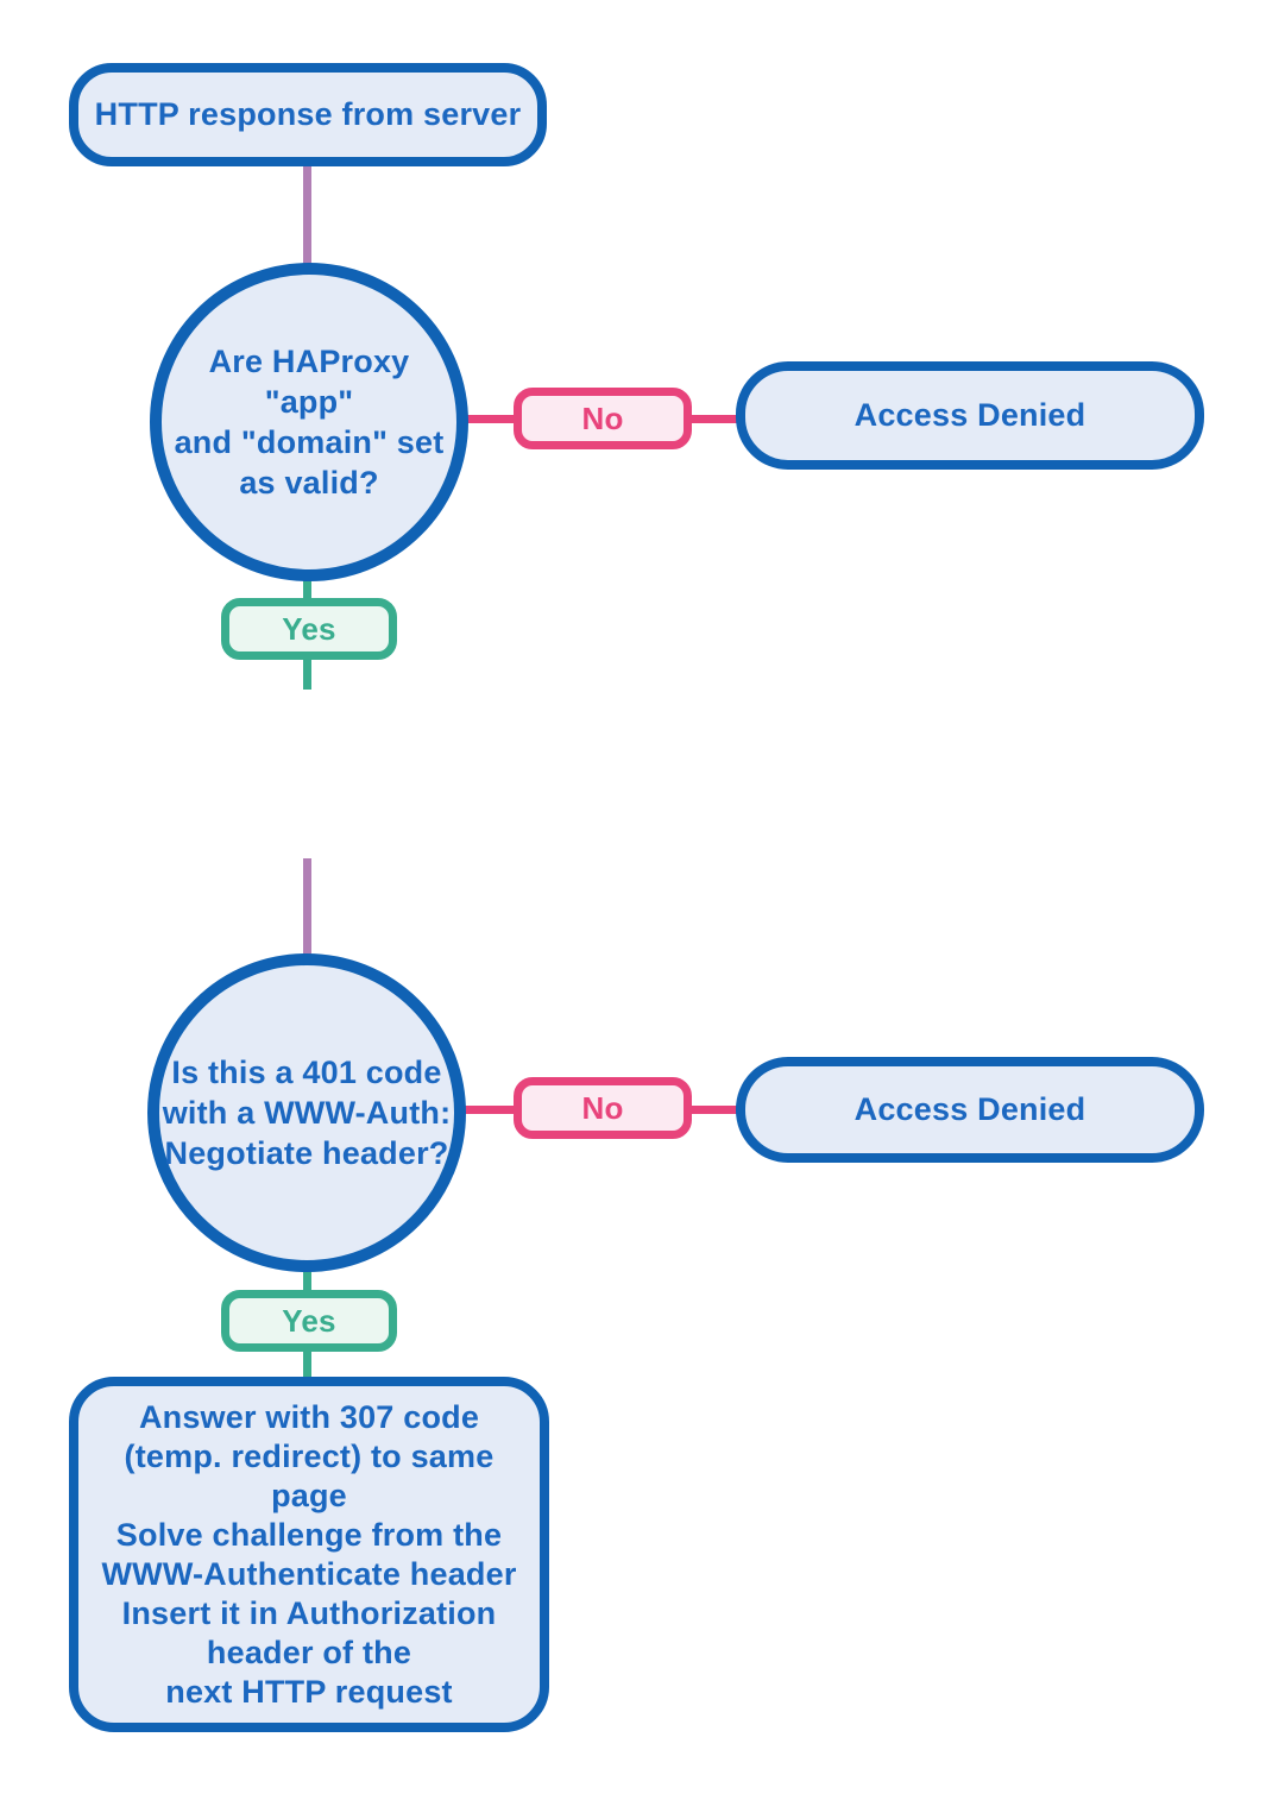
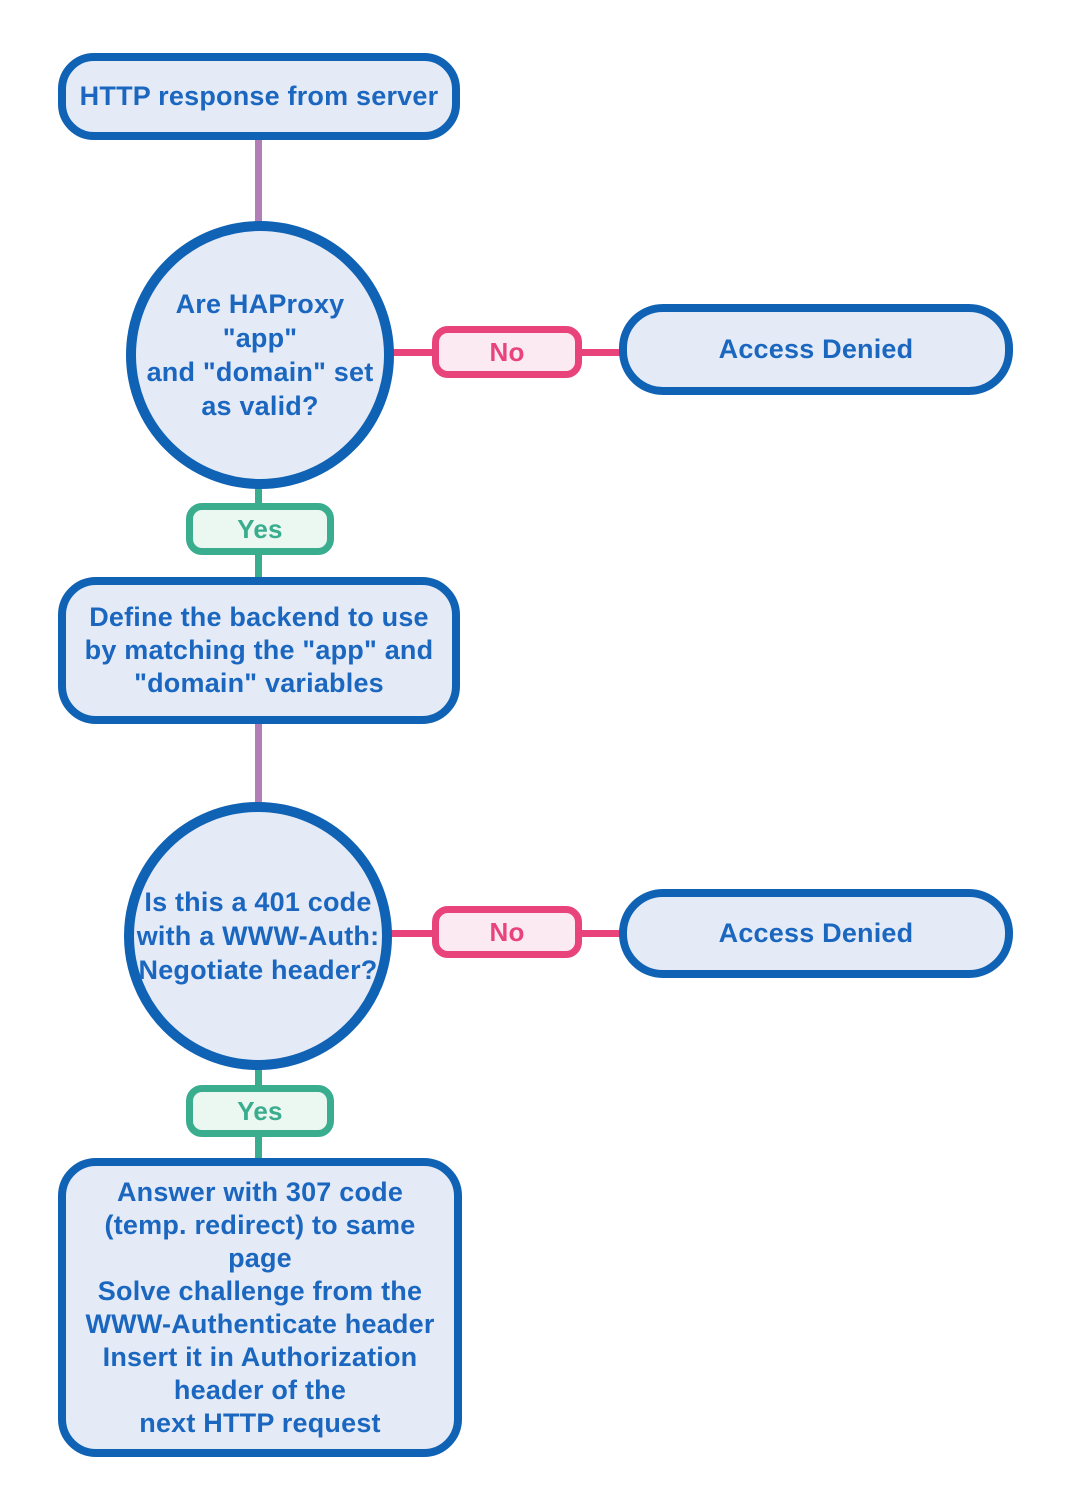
  HTTP response from server
  Are HAProxy "app"
  and "domain" set
  as valid?
  No
  Access Denied
  Yes
+ Define the backend to use
+ by matching the "app" and
+ "domain" variables
  Is this a 401 code
  with a WWW-Auth:
  Negotiate header?
  No
  Access Denied
  Yes
  Answer with 307 code
  (temp. redirect) to same
  page
  Solve challenge from the
  WWW-Authenticate header
  Insert it in Authorization
  header of the
  next HTTP request
